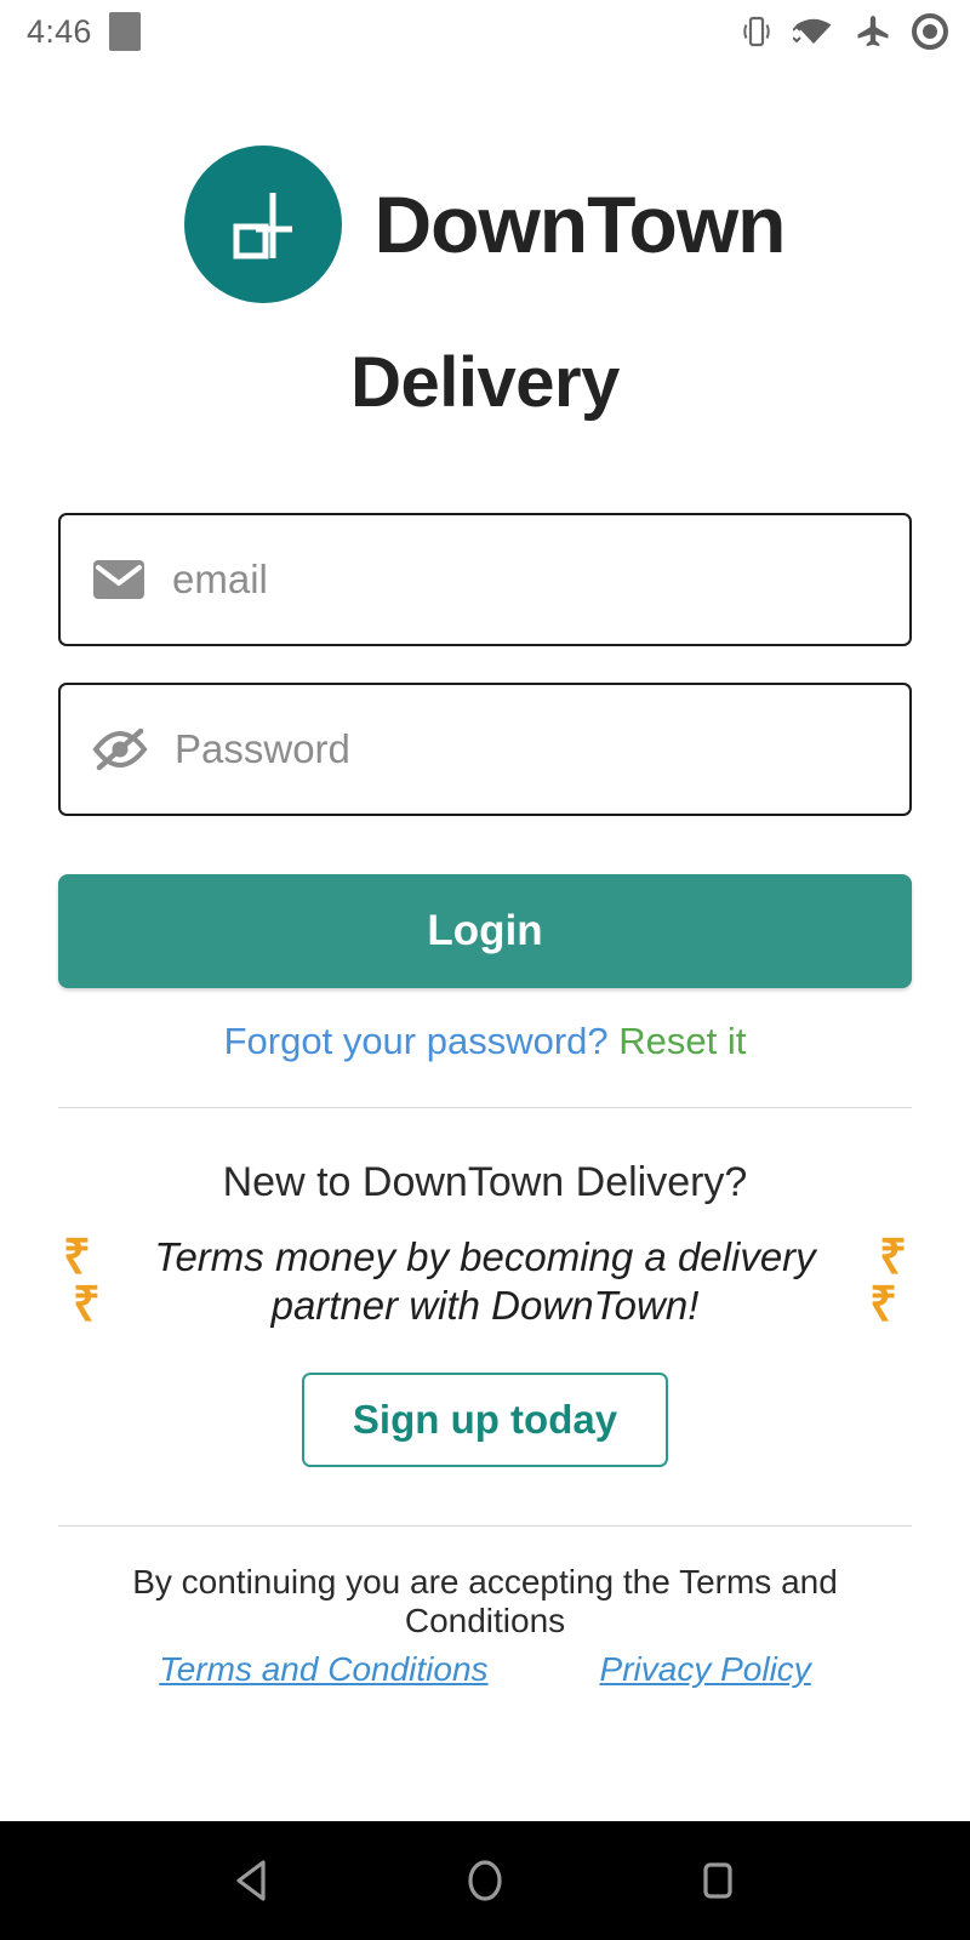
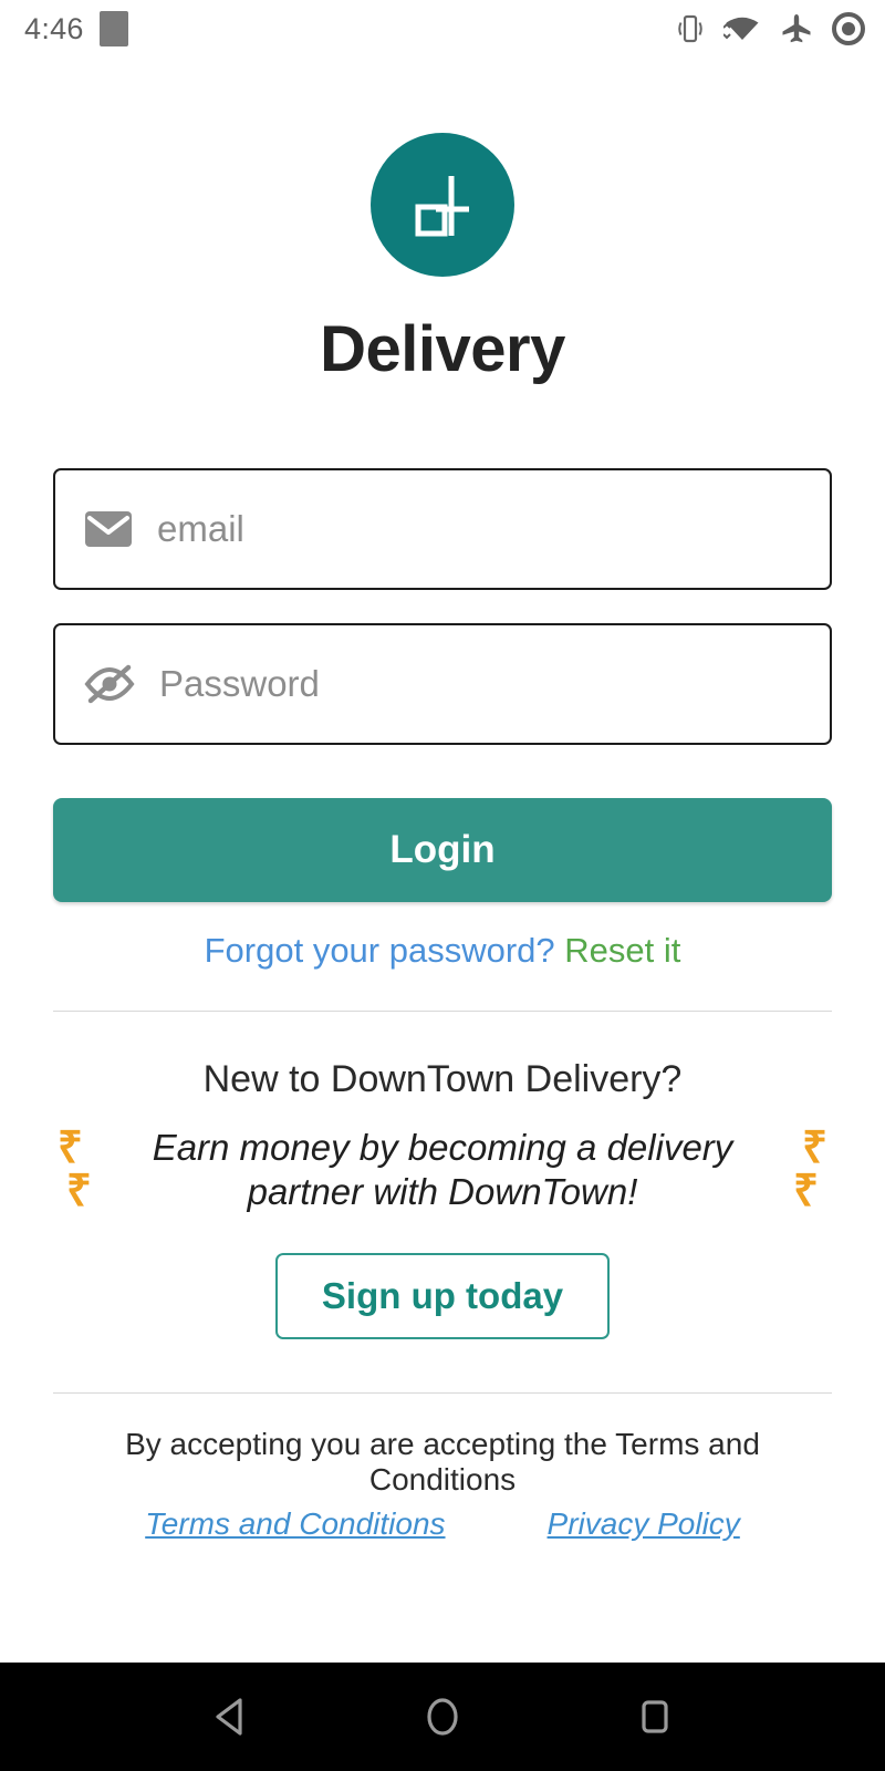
  4:46
- DownTown
  Delivery
  email
  Password
  Login
  Forgot your password? Reset it
  New to DownTown Delivery?
  ₹
  ₹
- Terms money by becoming a delivery
+ Earn money by becoming a delivery
  partner with DownTown!
  ₹
  ₹
  Sign up today
- By continuing you are accepting the Terms and Conditions
+ By accepting you are accepting the Terms and Conditions
  Terms and Conditions
  Privacy Policy
